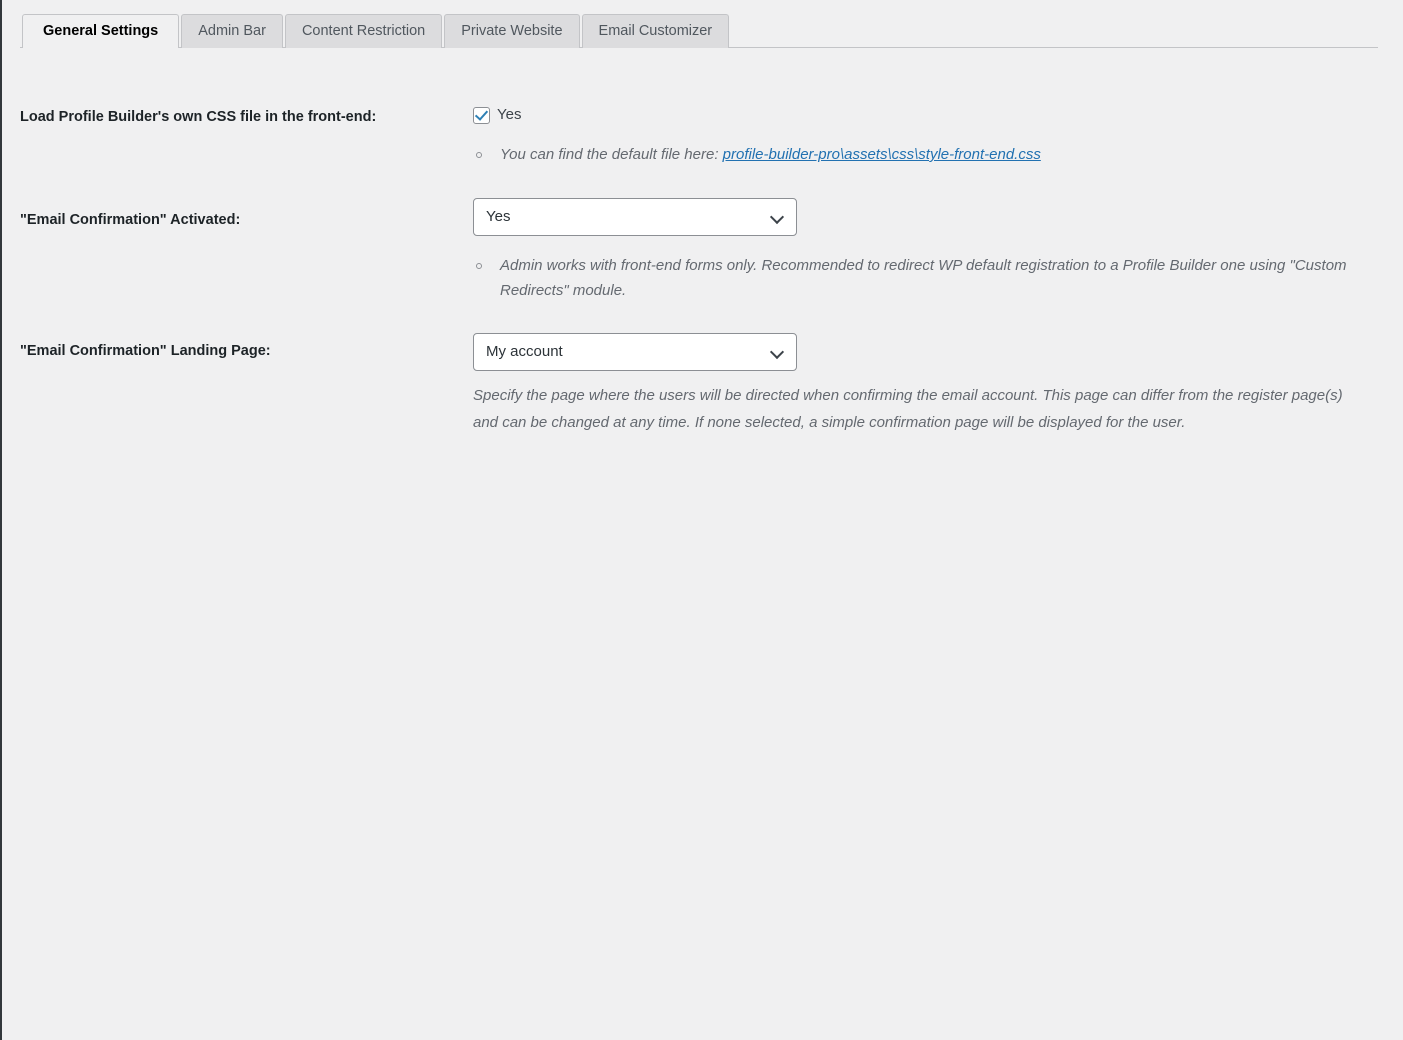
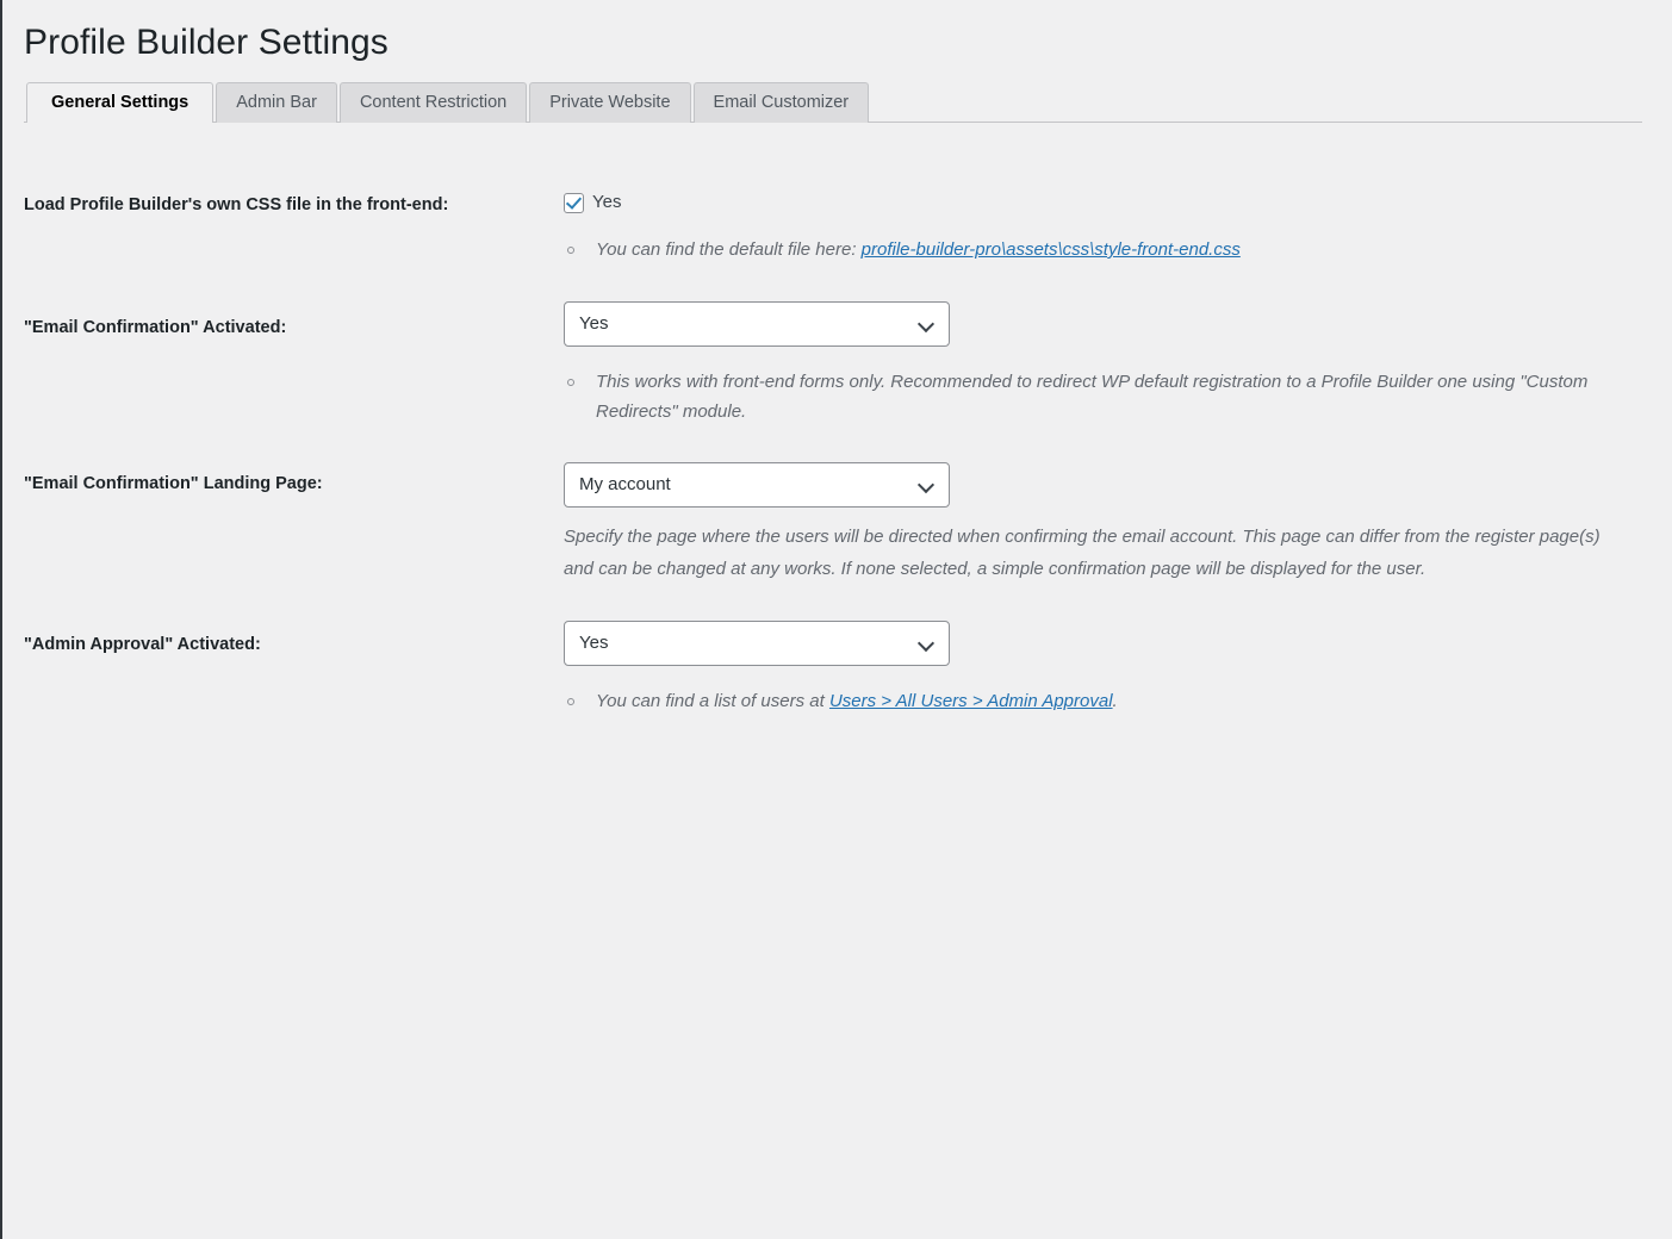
+ Profile Builder Settings
  General Settings Admin Bar Content Restriction Private Website Email Customizer
  Load Profile Builder's own CSS file in the front-end:	Yes You can find the default file here: profile-builder-pro\assets\css\style-front-end.css
- "Email Confirmation" Activated:	Yes Admin works with front-end forms only. Recommended to redirect WP default registration to a Profile Builder one using "Custom Redirects" module.
+ "Email Confirmation" Activated:	Yes This works with front-end forms only. Recommended to redirect WP default registration to a Profile Builder one using "Custom Redirects" module.
- "Email Confirmation" Landing Page:	My account Specify the page where the users will be directed when confirming the email account. This page can differ from the register page(s) and can be changed at any time. If none selected, a simple confirmation page will be displayed for the user.
+ "Email Confirmation" Landing Page:	My account Specify the page where the users will be directed when confirming the email account. This page can differ from the register page(s) and can be changed at any works. If none selected, a simple confirmation page will be displayed for the user.
+ "Admin Approval" Activated:	Yes You can find a list of users at Users > All Users > Admin Approval.
